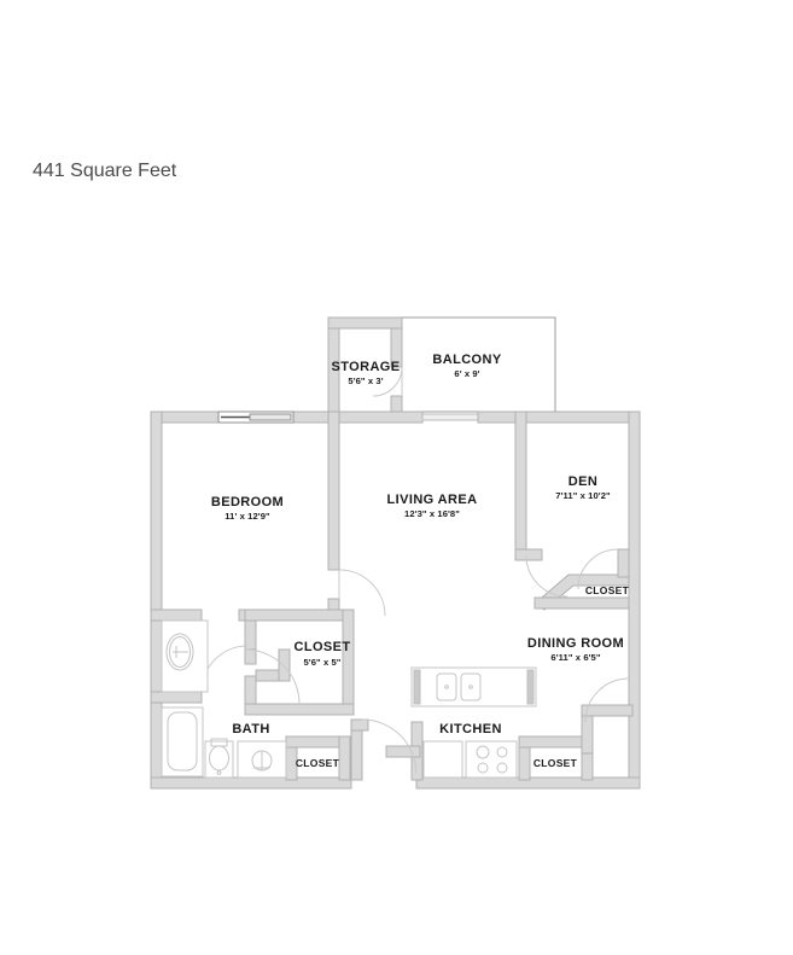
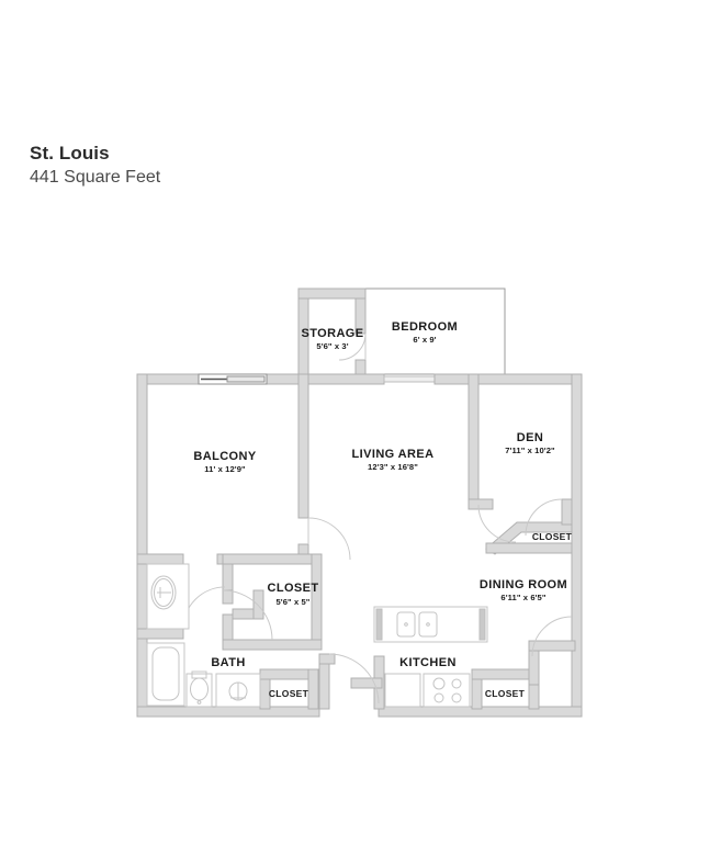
+ St. Louis
  441 Square Feet
  STORAGE
  5'6" x 3'
- BALCONY
+ BEDROOM
  6' x 9'
- BEDROOM
+ BALCONY
  11' x 12'9"
  LIVING AREA
  12'3" x 16'8"
  DEN
  7'11" x 10'2"
  CLOSET
  CLOSET
  5'6" x 5"
  DINING ROOM
  6'11" x 6'5"
  BATH
  KITCHEN
  CLOSET
  CLOSET
